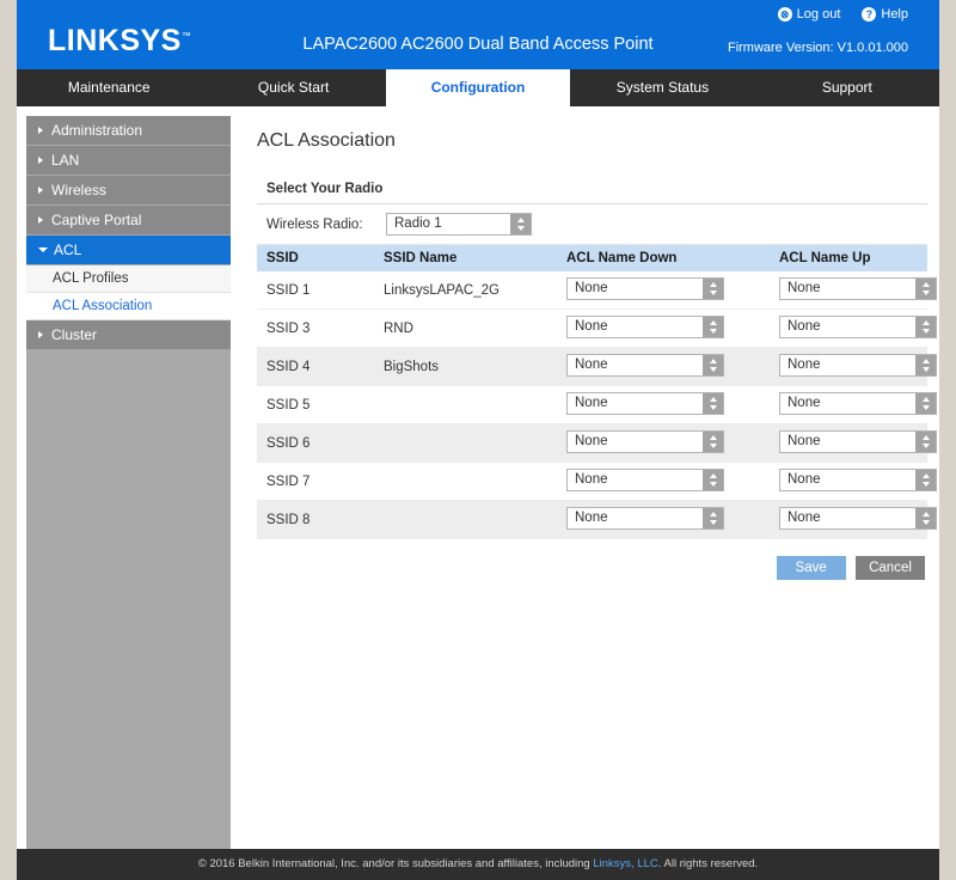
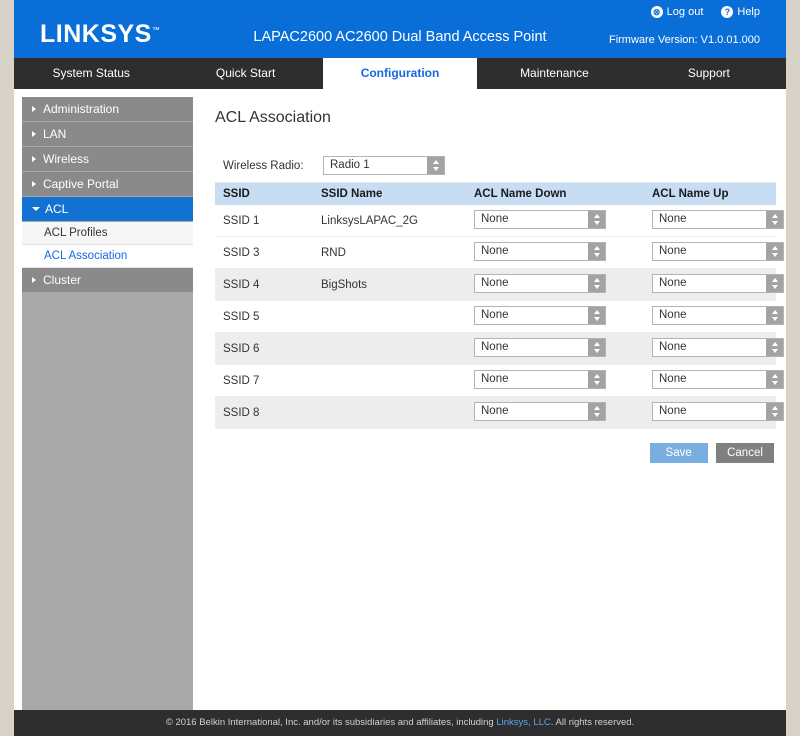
  LINKSYS™
  LAPAC2600 AC2600 Dual Band Access Point
  ⊗
  Log out
  ?
  Help
  Firmware Version: V1.0.01.000
- Maintenance
+ System Status
  Quick Start
  Configuration
- System Status
+ Maintenance
  Support
  Administration
  LAN
  Wireless
  Captive Portal
  ACL
  ACL Profiles
  ACL Association
  Cluster
  ACL Association
- Select Your Radio
  Wireless Radio:
  Radio 1
  SSID	SSID Name	ACL Name Down	ACL Name Up
  SSID 1	LinksysLAPAC_2G	None	None
  SSID 3	RND	None	None
  SSID 4	BigShots	None	None
  SSID 5		None	None
  SSID 6		None	None
  SSID 7		None	None
  SSID 8		None	None
  Save Cancel
  © 2016 Belkin International, Inc. and/or its subsidiaries and affiliates, including Linksys, LLC. All rights reserved.
